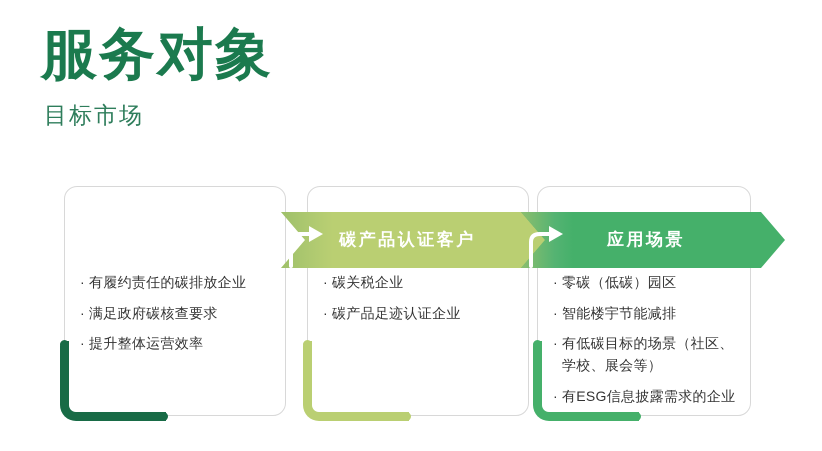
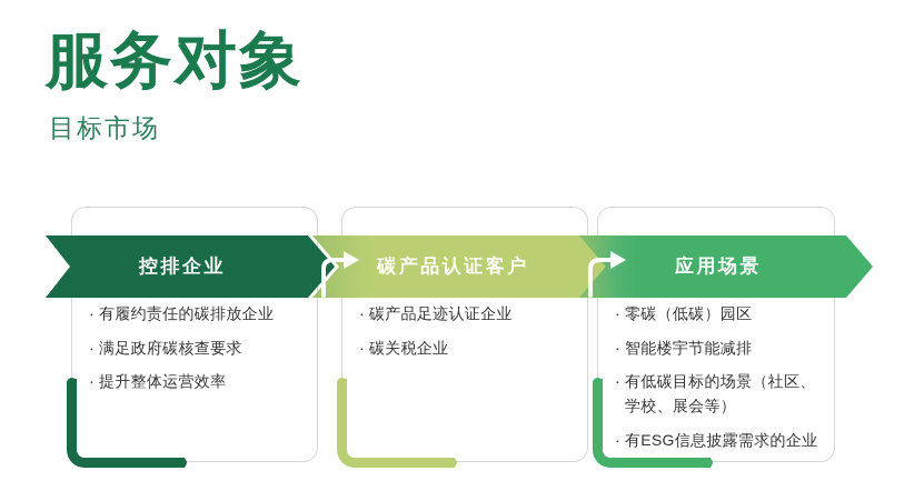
  服务对象
  目标市场
  ·
  有履约责任的碳排放企业
  ·
  满足政府碳核查要求
  ·
  提升整体运营效率
  ·
- 碳关税企业
+ 碳产品足迹认证企业
  ·
- 碳产品足迹认证企业
+ 碳关税企业
  ·
  零碳（低碳）园区
  ·
  智能楼宇节能减排
  ·
  有低碳目标的场景（社区、学校、展会等）
  ·
  有ESG信息披露需求的企业
+ 控排企业
  碳产品认证客户
  应用场景
